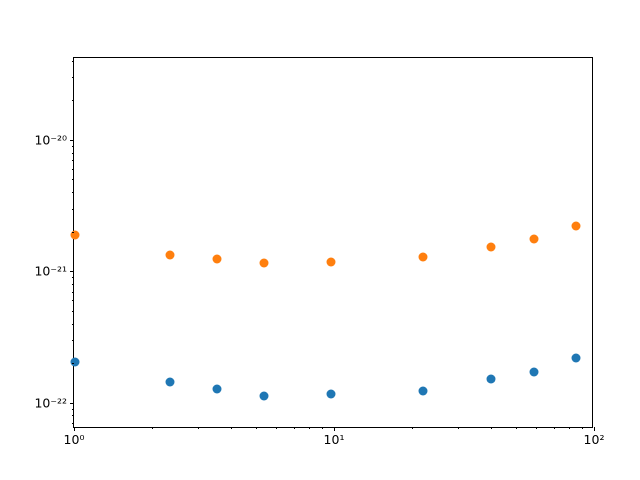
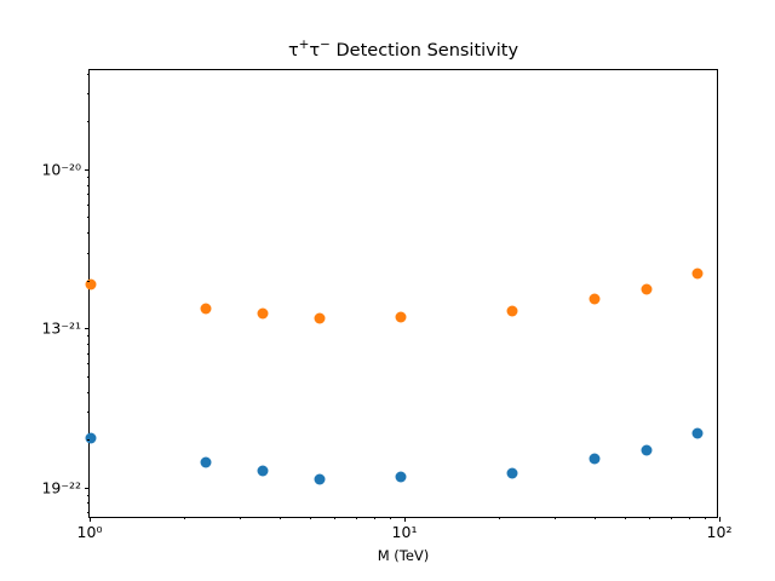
+ τ+τ− Detection Sensitivity
  10⁻²⁰
- 10⁻²¹
+ 13⁻²¹
- 10⁻²²
+ 19⁻²²
  10⁰
  10¹
  10²
+ M (TeV)
